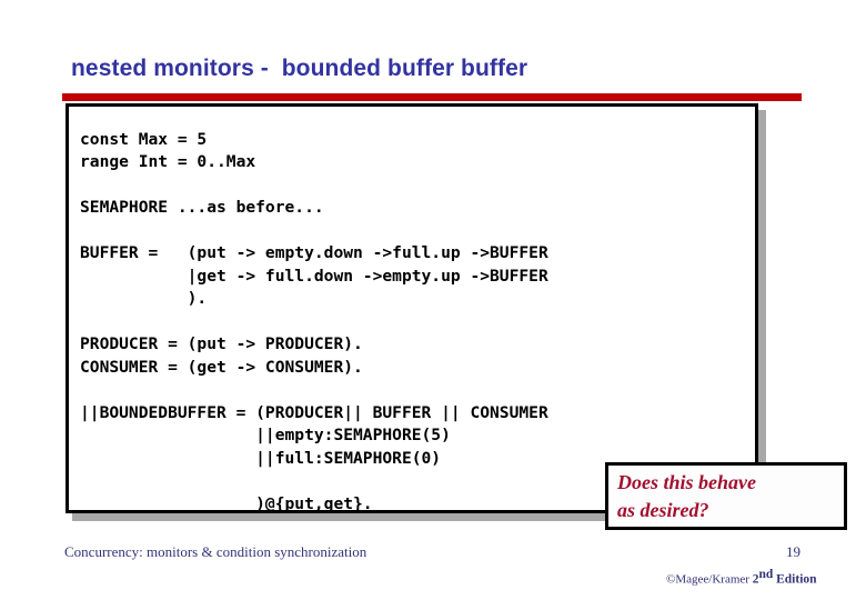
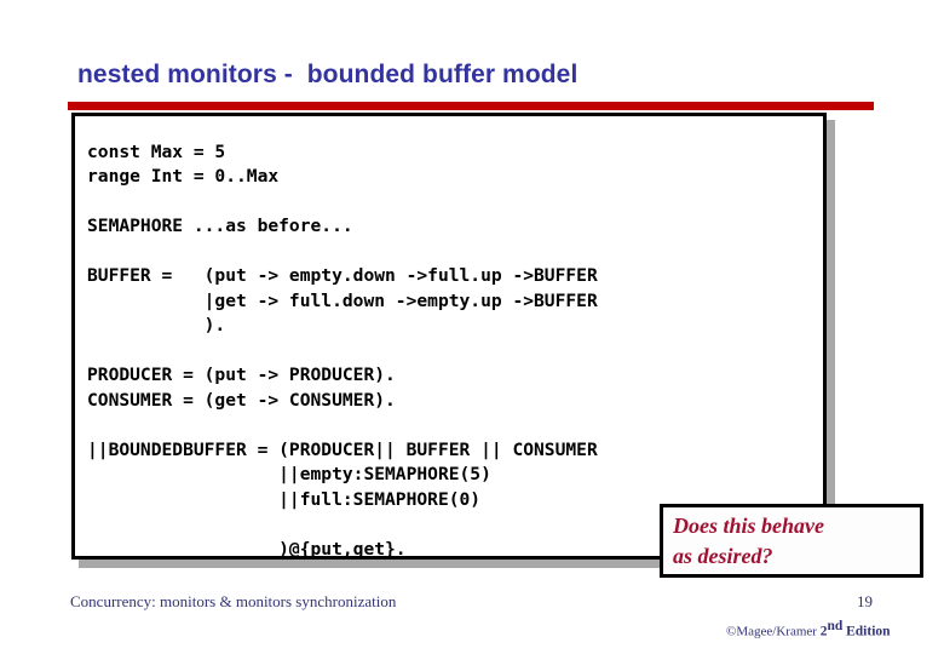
- nested monitors - bounded buffer buffer
+ nested monitors - bounded buffer model
  const Max = 5
  range Int = 0..Max
  SEMAPHORE ...as before...
  BUFFER = (put -> empty.down ->full.up ->BUFFER
  |get -> full.down ->empty.up ->BUFFER
  ).
  PRODUCER = (put -> PRODUCER).
  CONSUMER = (get -> CONSUMER).
  ||BOUNDEDBUFFER = (PRODUCER|| BUFFER || CONSUMER
  ||empty:SEMAPHORE(5)
  ||full:SEMAPHORE(0)
  )@{put,get}.
  Does this behave
  as desired?
- Concurrency: monitors & condition synchronization
+ Concurrency: monitors & monitors synchronization
  19
  ©Magee/Kramer 2nd Edition
